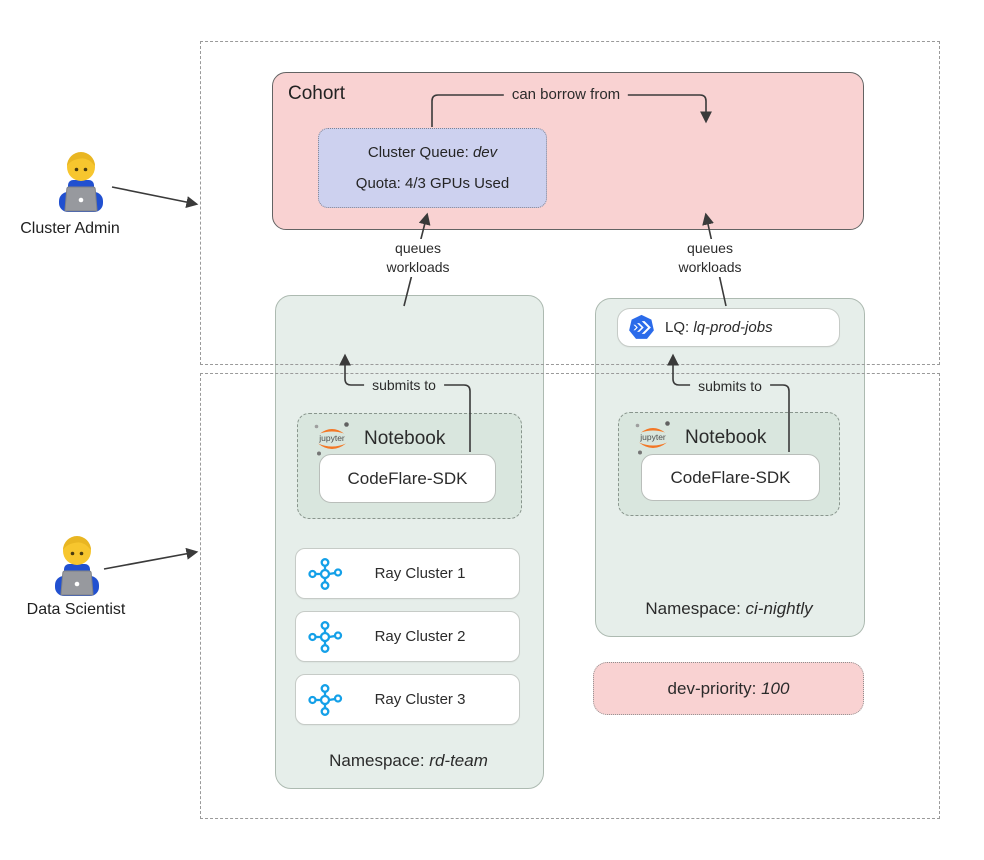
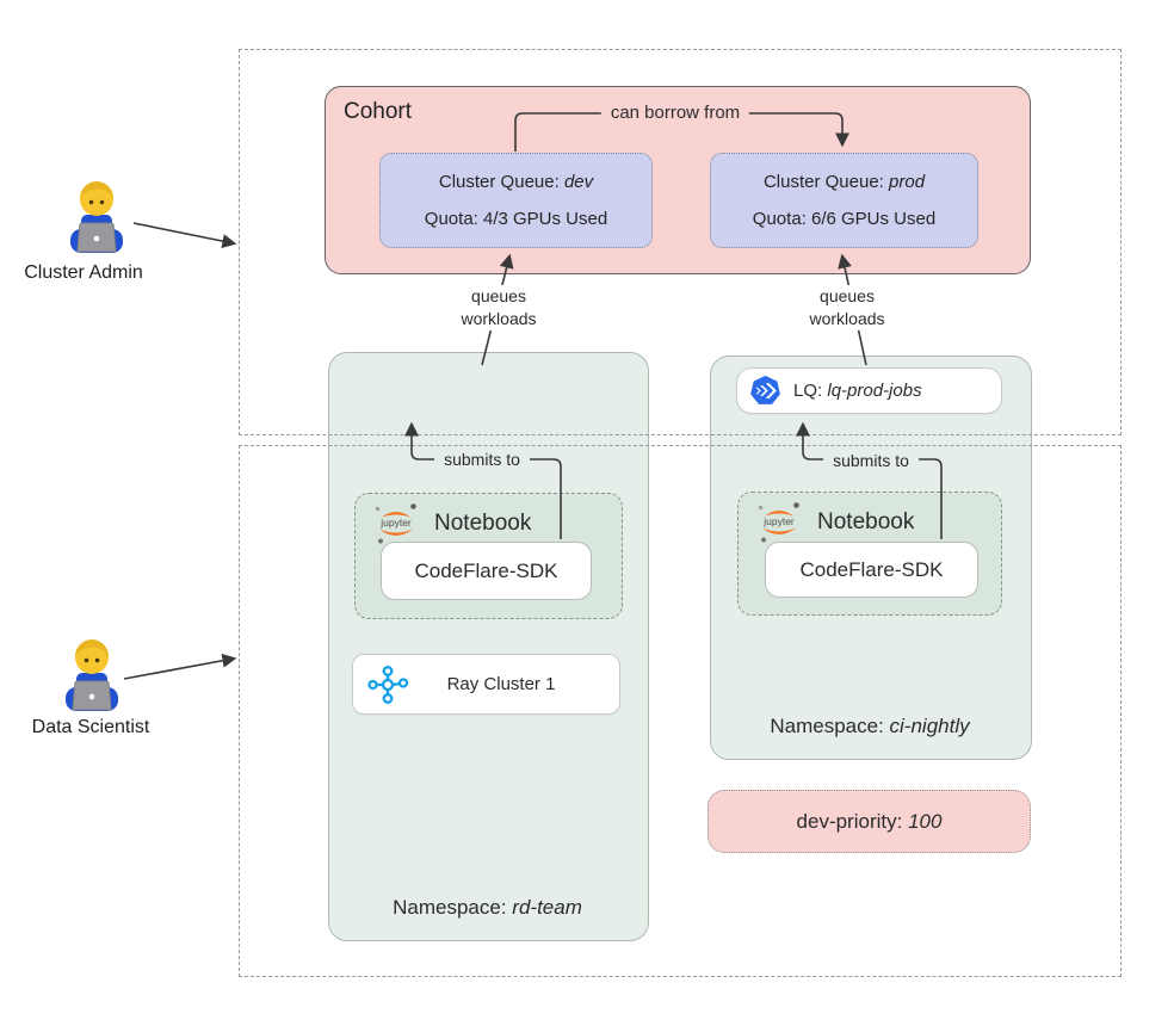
  Cohort
  Cluster Queue: dev
  Quota: 4/3 GPUs Used
+ Cluster Queue: prod
+ Quota: 6/6 GPUs Used
  LQ: lq-prod-jobs
  jupyter
  Notebook
  CodeFlare-SDK
  jupyter
  Notebook
  CodeFlare-SDK
  Ray Cluster 1
- Ray Cluster 2
- Ray Cluster 3
  Namespace: rd-team
  Namespace: ci-nightly
  dev-priority:
  100
  Cluster Admin
  Data Scientist
  can borrow from
  queues
  workloads
  queues
  workloads
  submits to
  submits to
